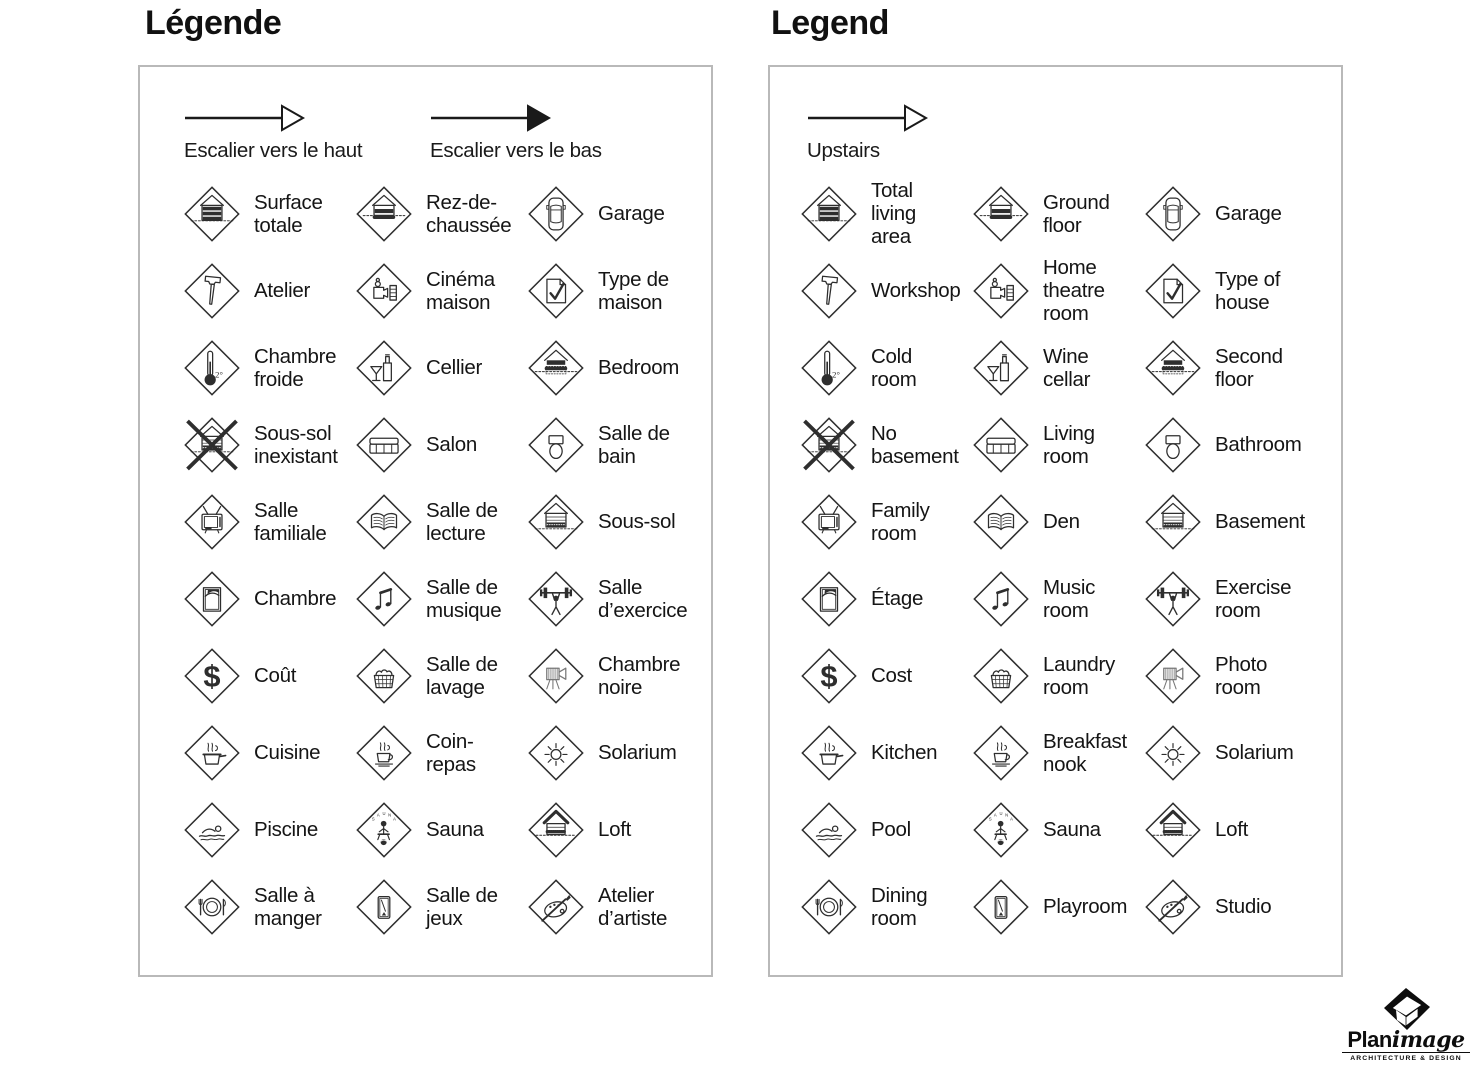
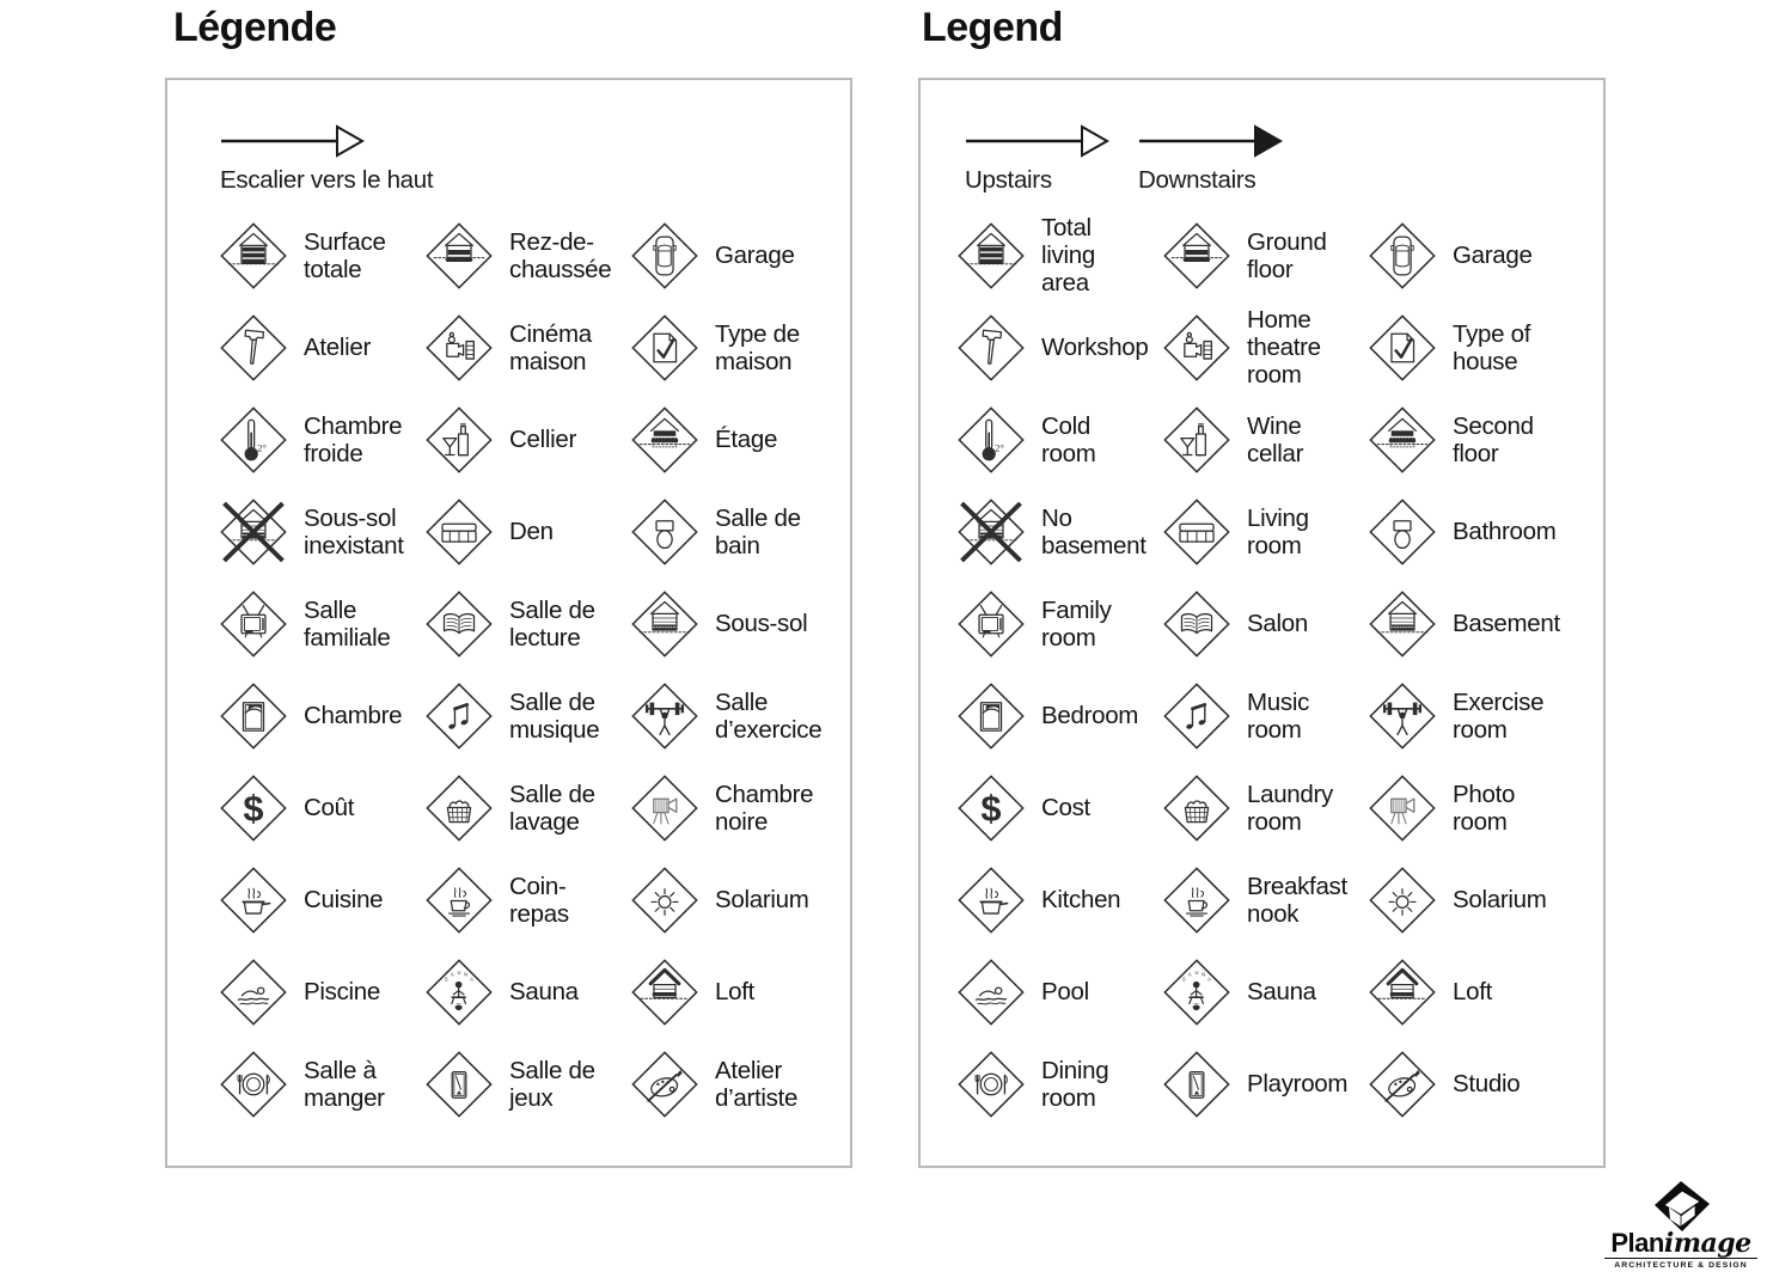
  Légende
  Legend
  Escalier vers le haut
- Escalier vers le bas
  Surface
  totale
  Rez-de-
  chaussée
  Garage
  Atelier
  Cinéma
  maison
  Type de
  maison
  2°
  Chambre
  froide
  Cellier
- Bedroom
+ Étage
  Sous-sol
  inexistant
- Salon
+ Den
  Salle de
  bain
  Salle
  familiale
  Salle de
  lecture
  Sous-sol
  Chambre
  Salle de
  musique
  Salle
  d’exercice
  $
  Coût
  Salle de
  lavage
  Chambre
  noire
  Cuisine
  Coin-
  repas
  Solarium
  Piscine
  Sauna
  Loft
  Salle à
  manger
  Salle de
  jeux
  Atelier
  d’artiste
  Upstairs
+ Downstairs
  Total
  living
  area
  Ground
  floor
  Garage
  Workshop
  Home
  theatre
  room
  Type of
  house
  2°
  Cold
  room
  Wine
  cellar
  Second
  floor
  No
  basement
  Living
  room
  Bathroom
  Family
  room
- Den
+ Salon
  Basement
- Étage
+ Bedroom
  Music
  room
  Exercise
  room
  $
  Cost
  Laundry
  room
  Photo
  room
  Kitchen
  Breakfast
  nook
  Solarium
  Pool
  Sauna
  Loft
  Dining
  room
  Playroom
  Studio
  Planimage
